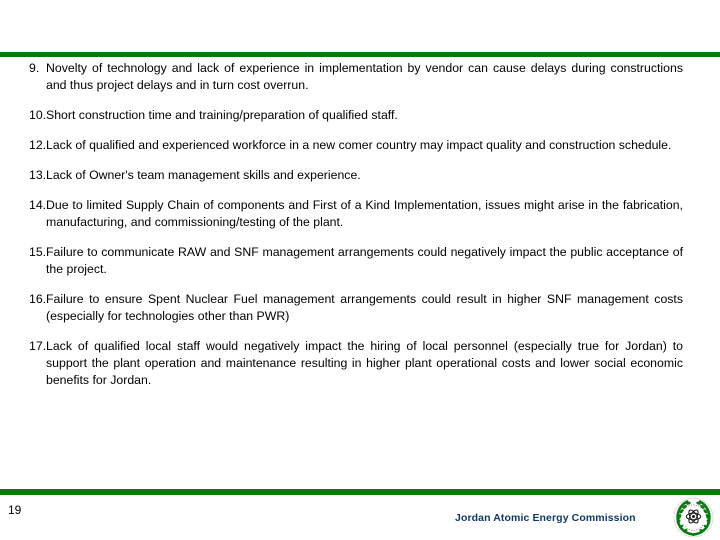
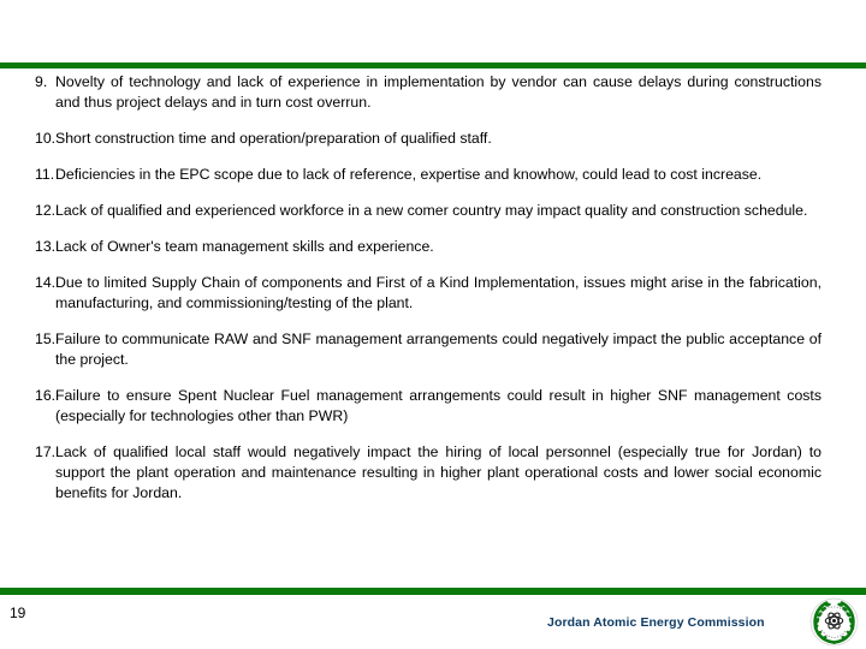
  9.
  Novelty of technology and lack of experience in implementation by vendor can cause delays during constructions and thus project delays and in turn cost overrun.
  10.
- Short construction time and training/preparation of qualified staff.
+ Short construction time and operation/preparation of qualified staff.
+ 11.
+ Deficiencies in the EPC scope due to lack of reference, expertise and knowhow, could lead to cost increase.
  12.
  Lack of qualified and experienced workforce in a new comer country may impact quality and construction schedule.
  13.
  Lack of Owner's team management skills and experience.
  14.
  Due to limited Supply Chain of components and First of a Kind Implementation, issues might arise in the fabrication, manufacturing, and commissioning/testing of the plant.
  15.
  Failure to communicate RAW and SNF management arrangements could negatively impact the public acceptance of the project.
  16.
  Failure to ensure Spent Nuclear Fuel management arrangements could result in higher SNF management costs (especially for technologies other than PWR)
  17.
  Lack of qualified local staff would negatively impact the hiring of local personnel (especially true for Jordan) to support the plant operation and maintenance resulting in higher plant operational costs and lower social economic benefits for Jordan.
  19
  Jordan Atomic Energy Commission
